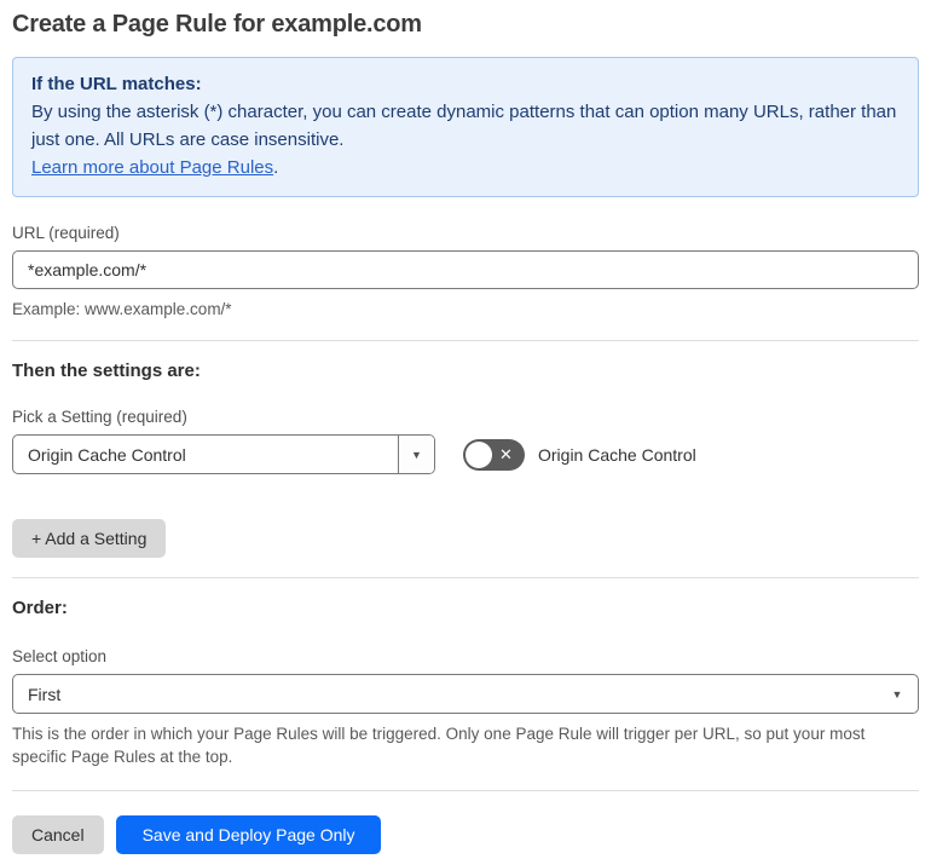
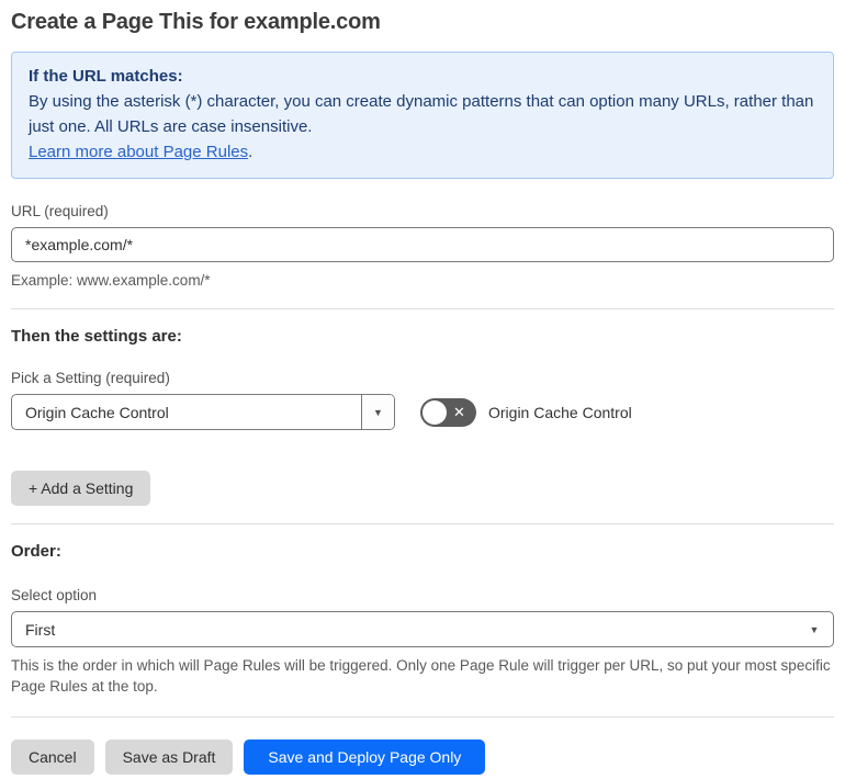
- Create a Page Rule for example.com
+ Create a Page This for example.com
  If the URL matches:
  By using the asterisk (*) character, you can create dynamic patterns that can option many URLs, rather than just one. All URLs are case insensitive.
  Learn more about Page Rules.
  URL (required)
  *example.com/*
  Example: www.example.com/*
  Then the settings are:
  Pick a Setting (required)
  Origin Cache Control
  ▼
  ✕
  Origin Cache Control
  + Add a Setting
  Order:
  Select option
  First
  ▼
- This is the order in which your Page Rules will be triggered. Only one Page Rule will trigger per URL, so put your most specific Page Rules at the top.
+ This is the order in which will Page Rules will be triggered. Only one Page Rule will trigger per URL, so put your most specific Page Rules at the top.
  Cancel
+ Save as Draft
  Save and Deploy Page Only
